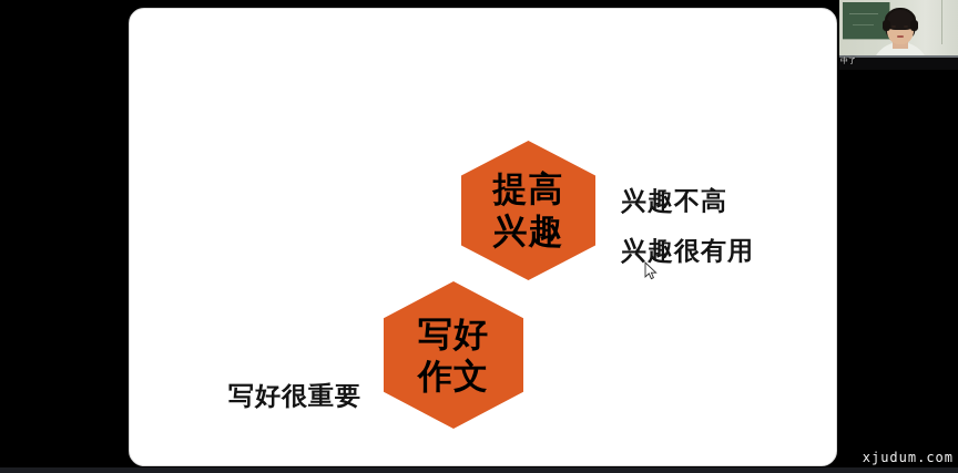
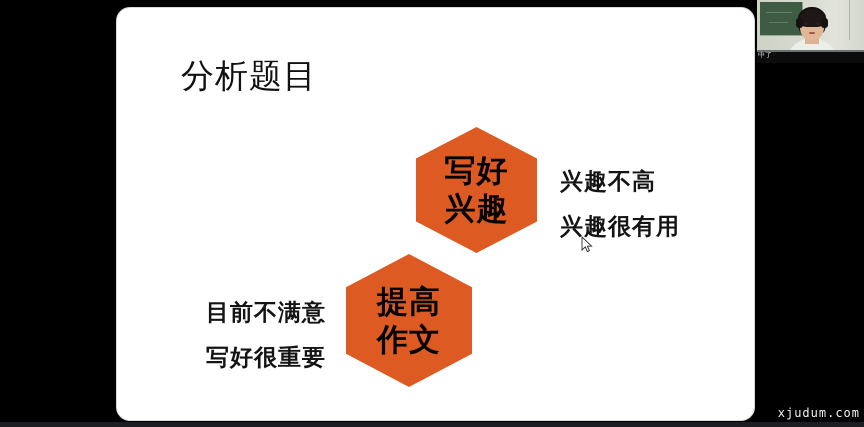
+ 分析题目
+ 目前不满意
  写好很重要
  兴趣不高
  兴趣很有用
- 写好
+ 提高
  作文
- 提高
+ 写好
  兴趣
  中了
  xjudum.com
